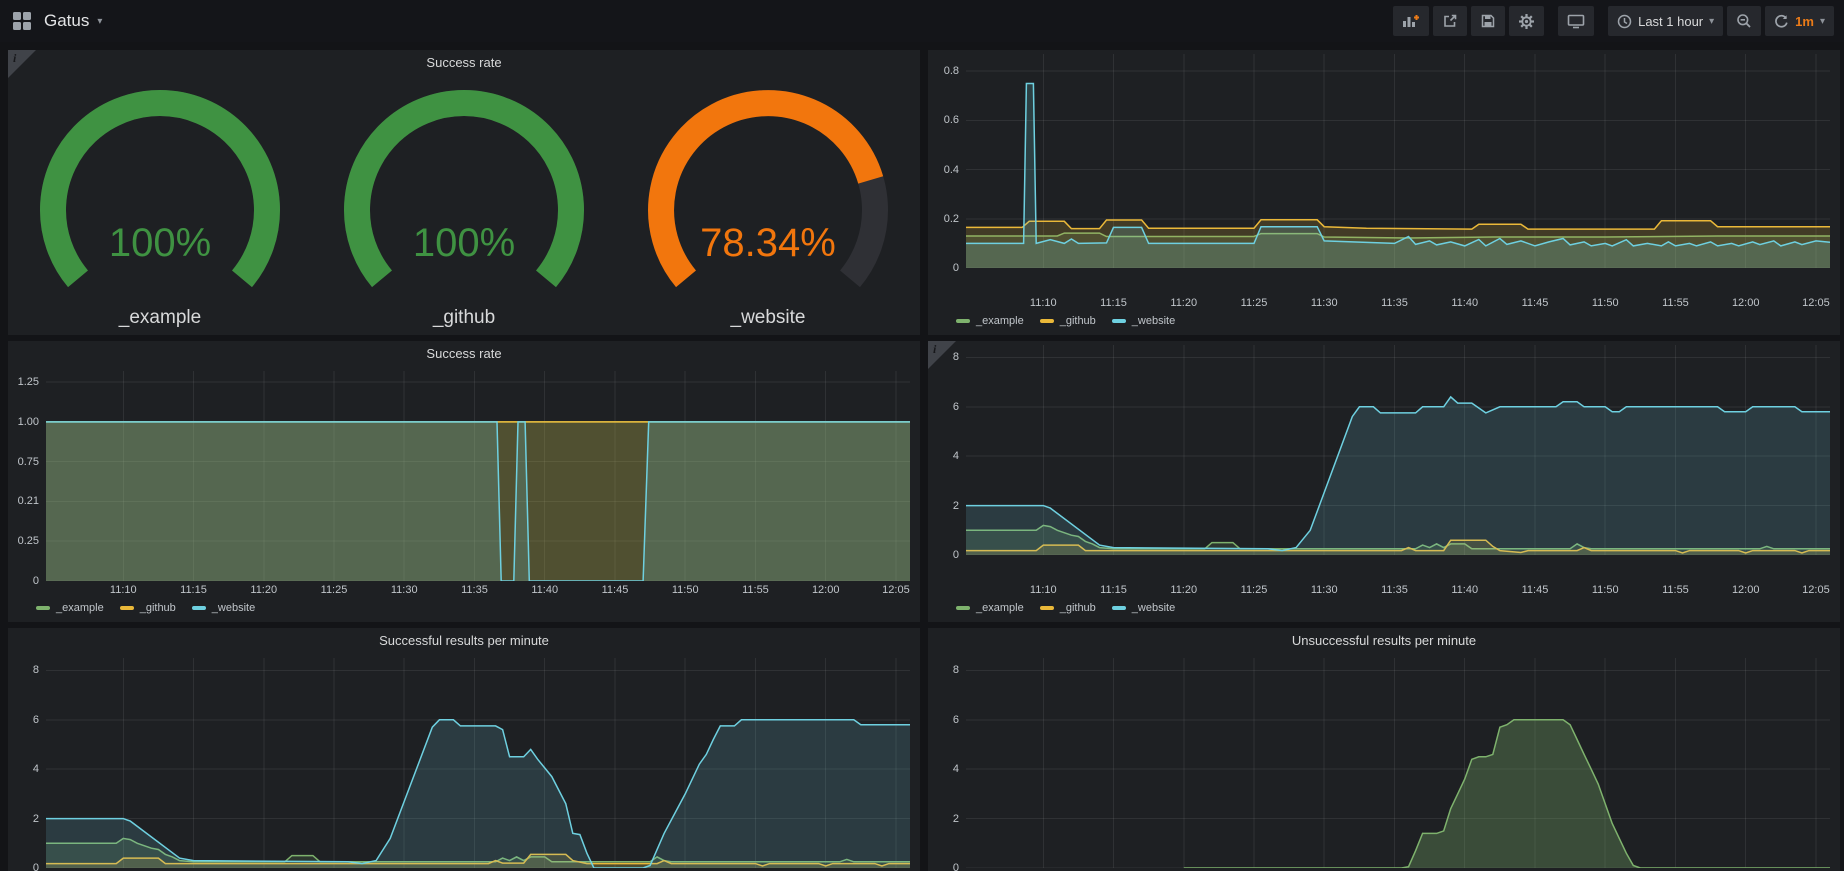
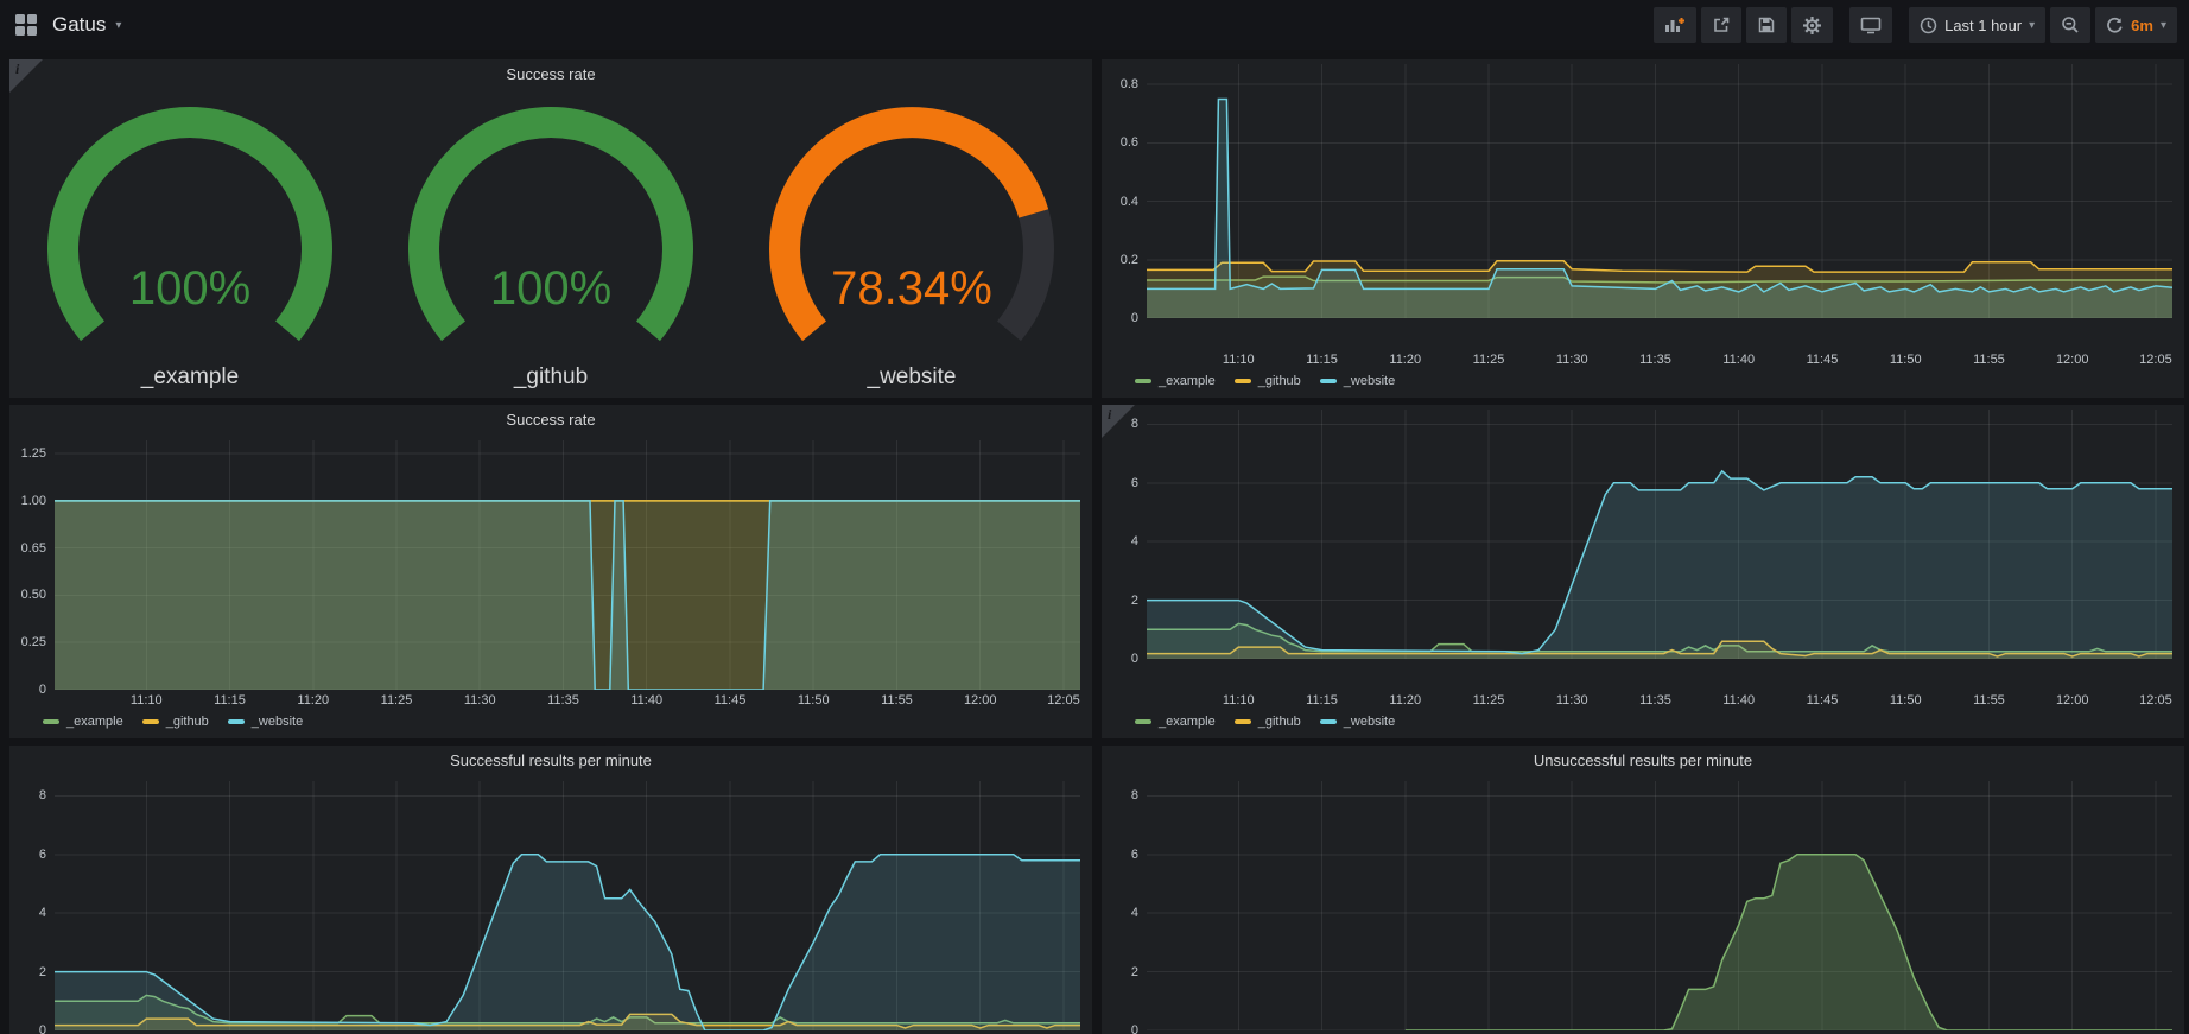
  Gatus
  ▾
  Last 1 hour
  ▾
- 1m
+ 6m
  ▾
  i
  Success rate
  100%
  _example
  100%
  _github
  78.34%
  _website
  0
  0.2
  0.4
  0.6
  0.8
  11:10
  11:15
  11:20
  11:25
  11:30
  11:35
  11:40
  11:45
  11:50
  11:55
  12:00
  12:05
  _example
  _github
  _website
  Success rate
  0
  0.25
- 0.21
+ 0.50
- 0.75
+ 0.65
  1.00
  1.25
  11:10
  11:15
  11:20
  11:25
  11:30
  11:35
  11:40
  11:45
  11:50
  11:55
  12:00
  12:05
  _example
  _github
  _website
  i
  0
  2
  4
  6
  8
  11:10
  11:15
  11:20
  11:25
  11:30
  11:35
  11:40
  11:45
  11:50
  11:55
  12:00
  12:05
  _example
  _github
  _website
  Successful results per minute
  0
  2
  4
  6
  8
  Unsuccessful results per minute
  0
  2
  4
  6
  8
